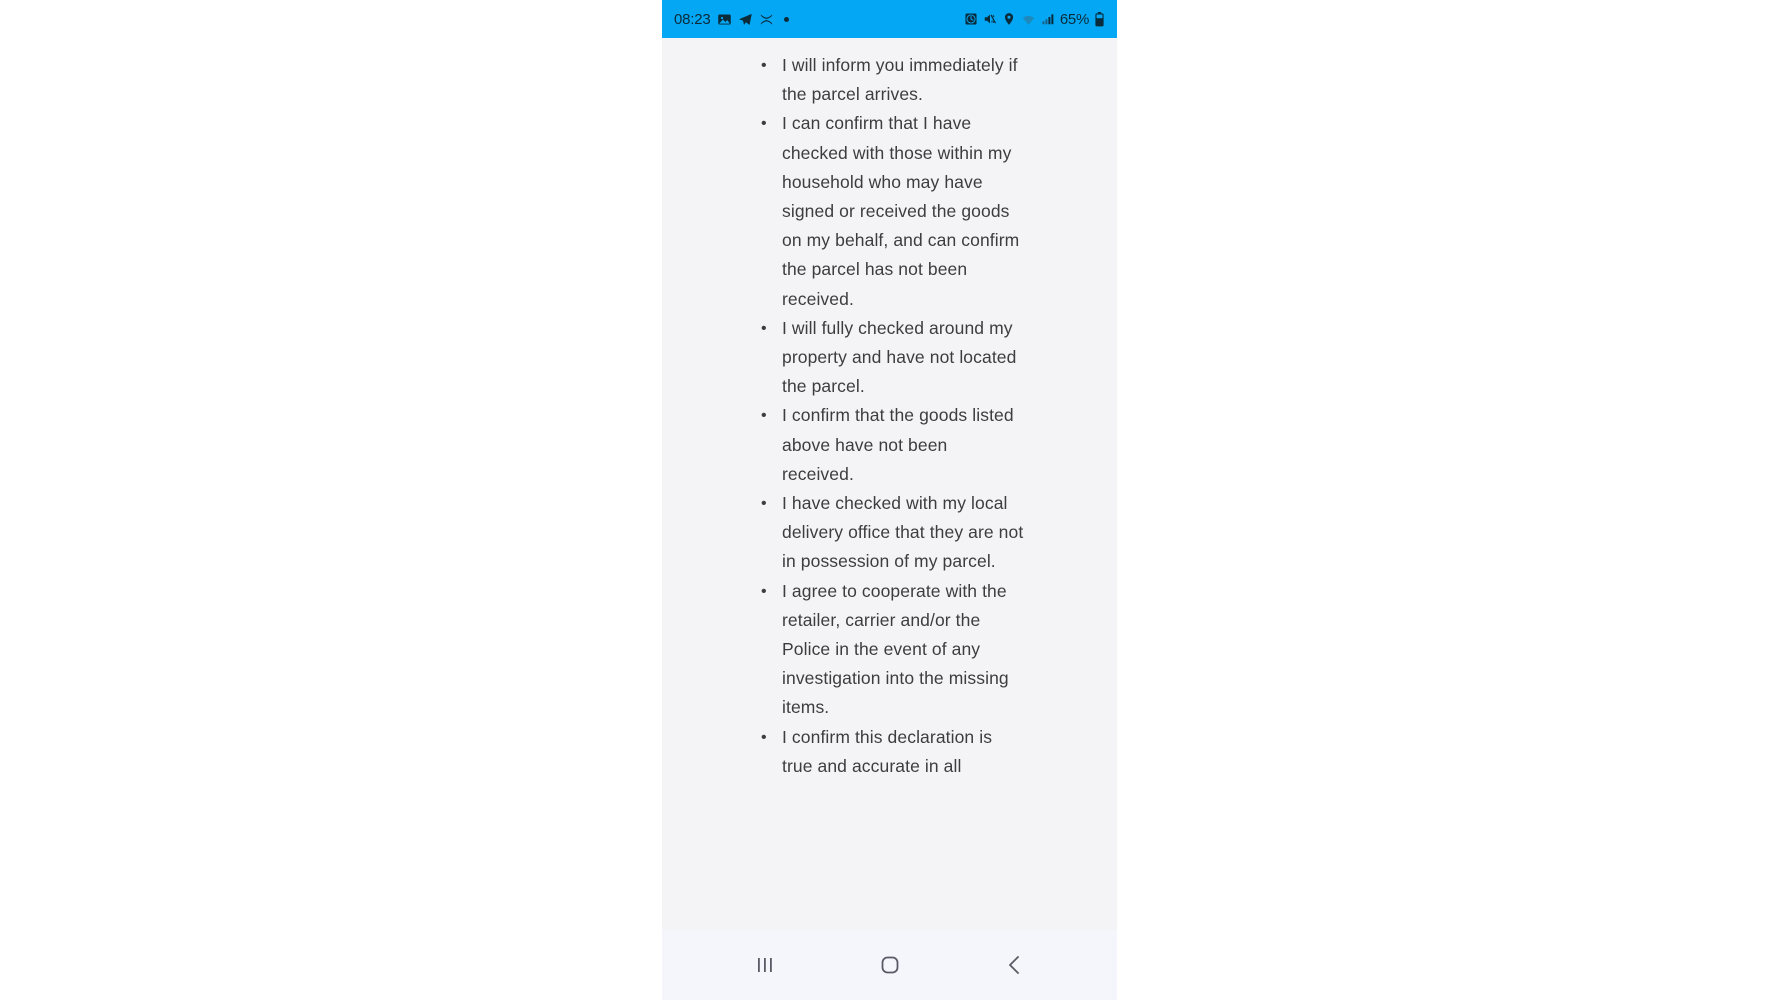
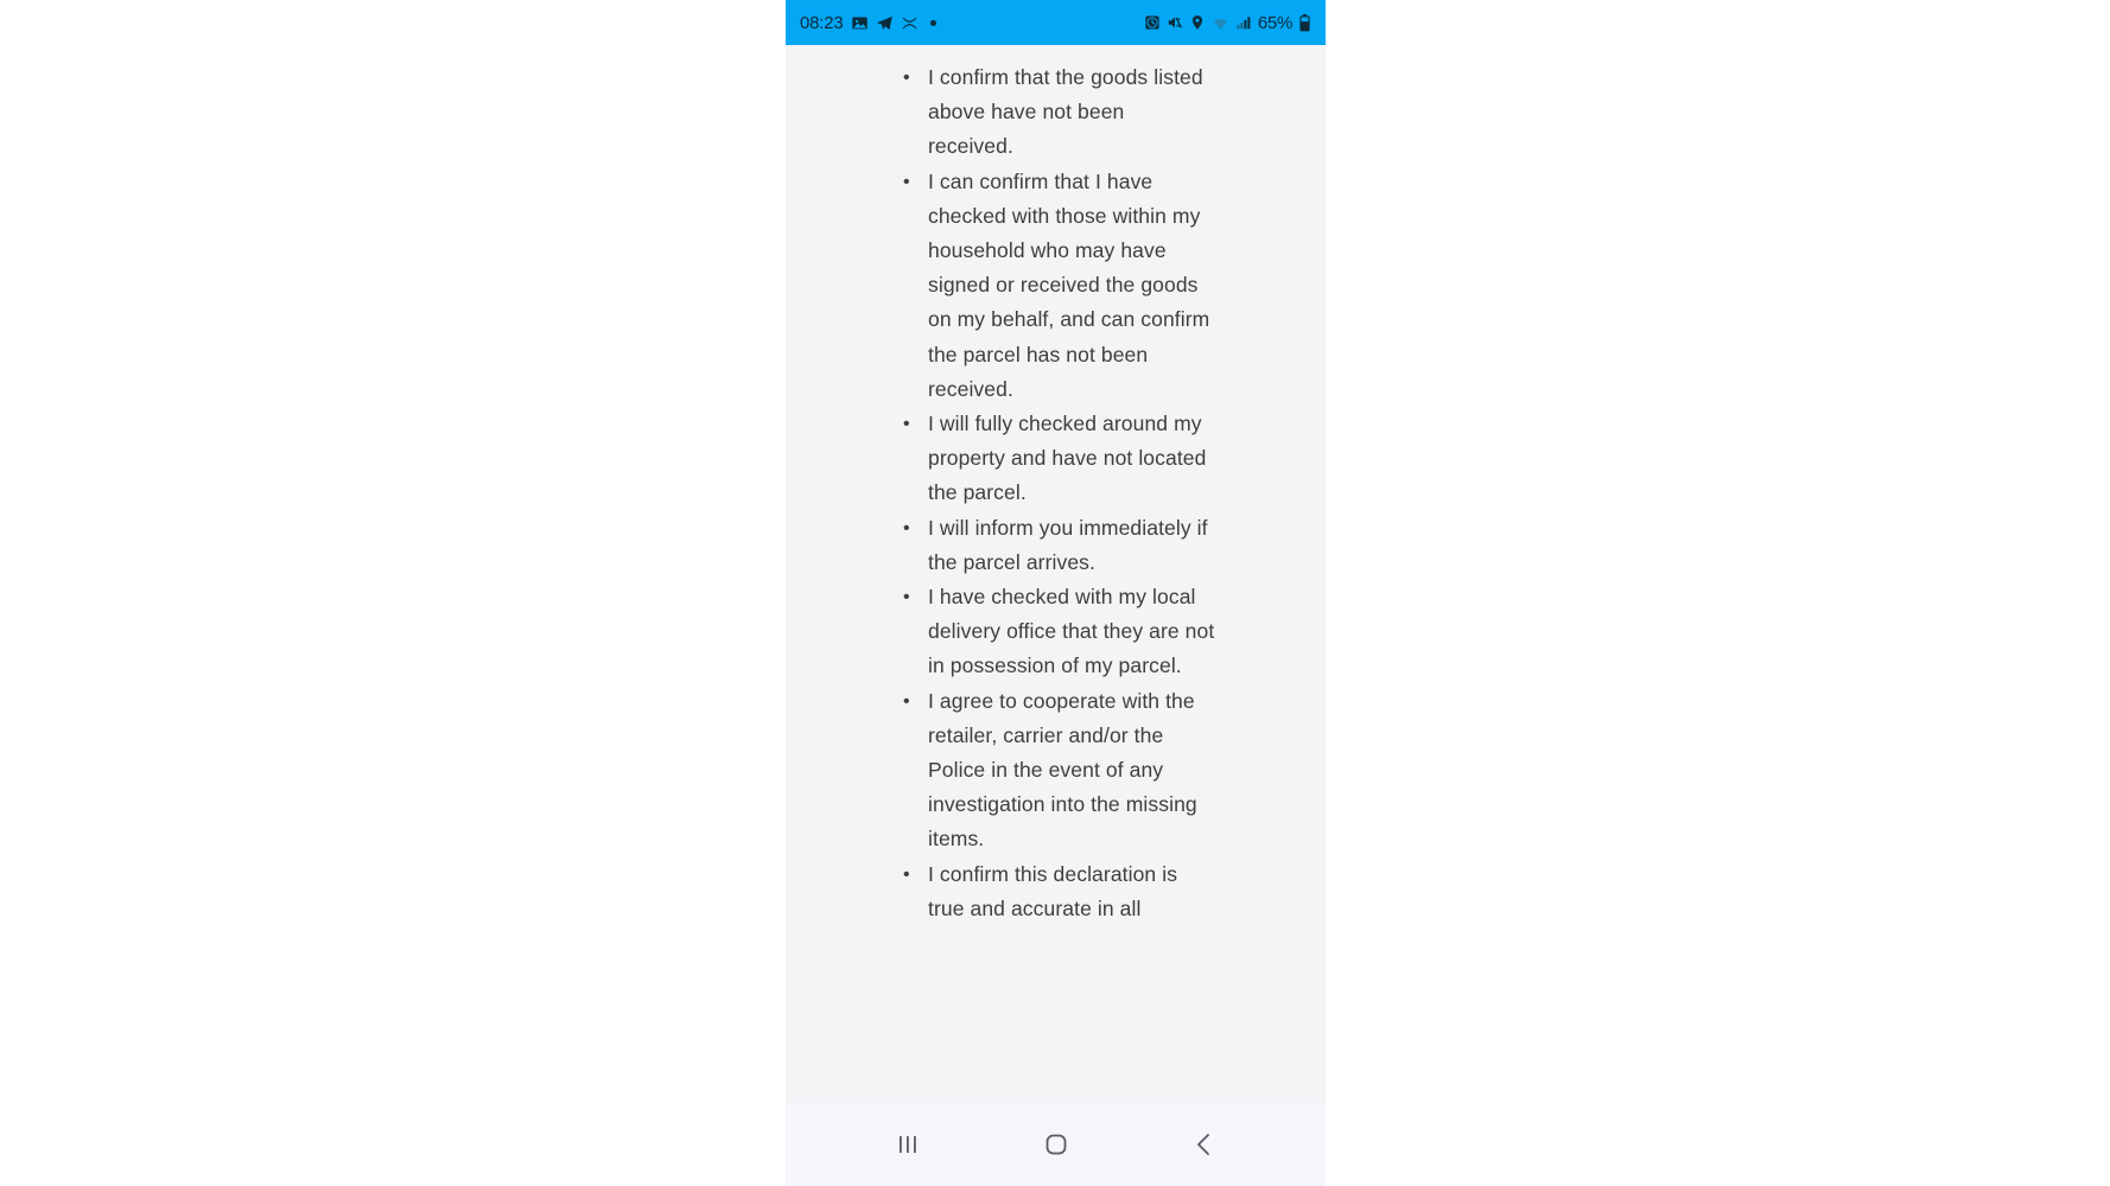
  08:23
  65%
- I will inform you immediately if the parcel arrives.
+ I confirm that the goods listed above have not been received.
  I can confirm that I have checked with those within my household who may have signed or received the goods on my behalf, and can confirm the parcel has not been received.
  I will fully checked around my property and have not located the parcel.
- I confirm that the goods listed above have not been received.
+ I will inform you immediately if the parcel arrives.
  I have checked with my local delivery office that they are not in possession of my parcel.
  I agree to cooperate with the retailer, carrier and/or the Police in the event of any investigation into the missing items.
  I confirm this declaration is true and accurate in all
